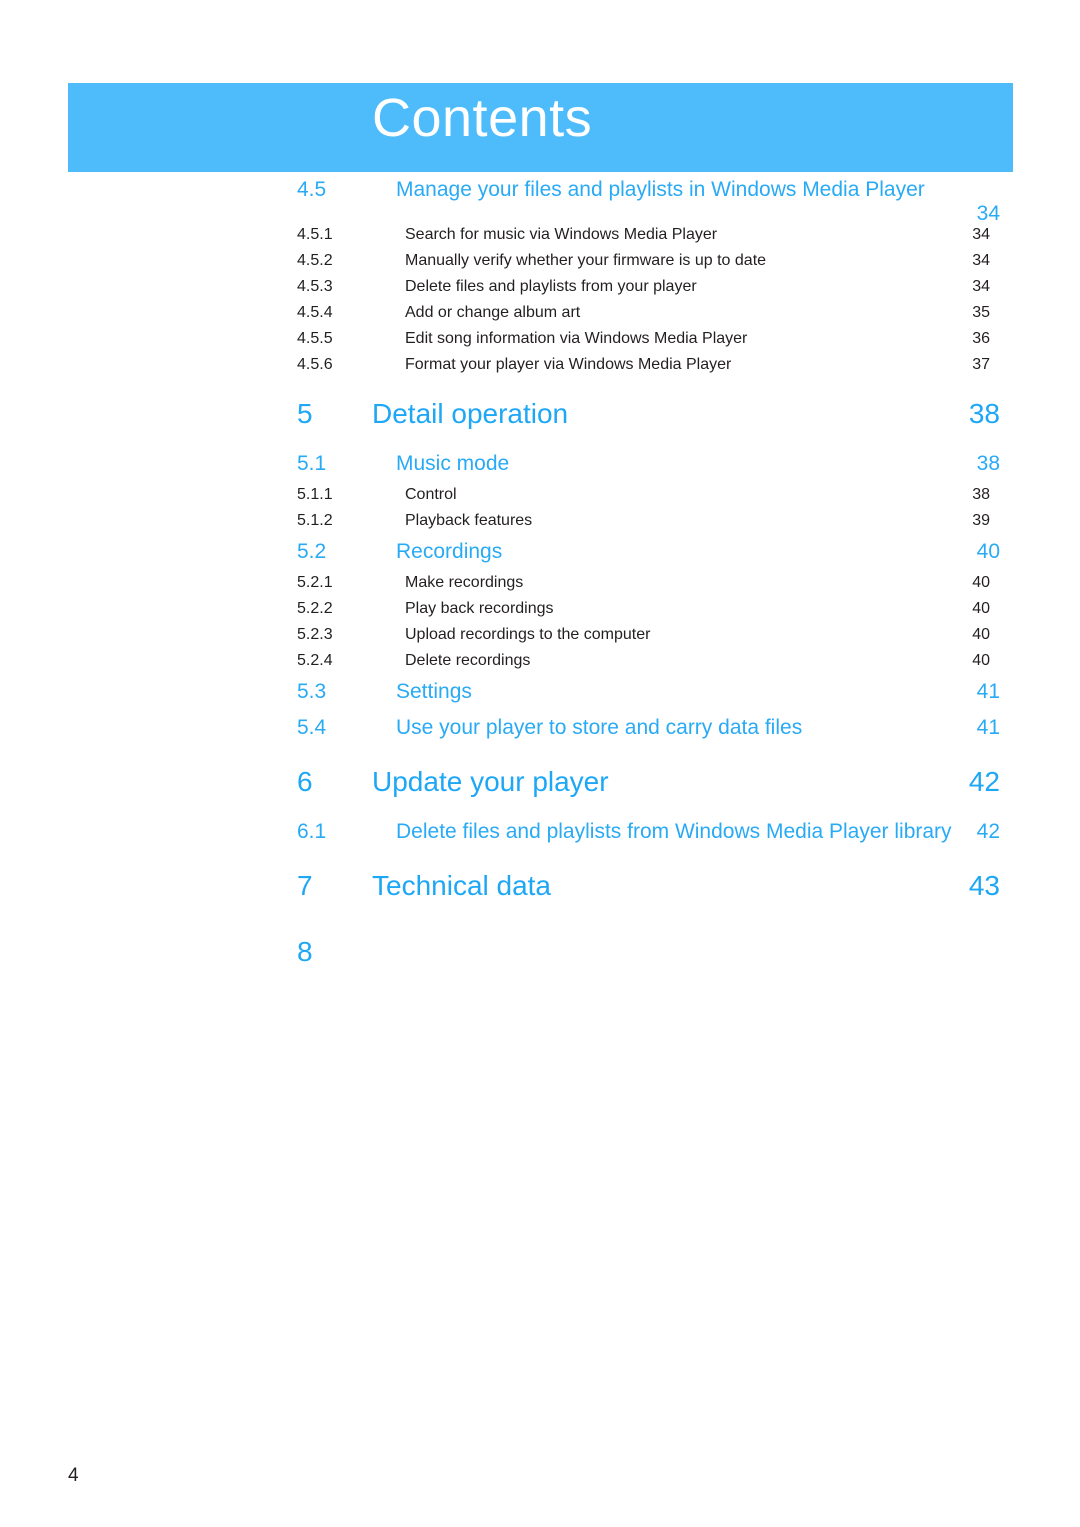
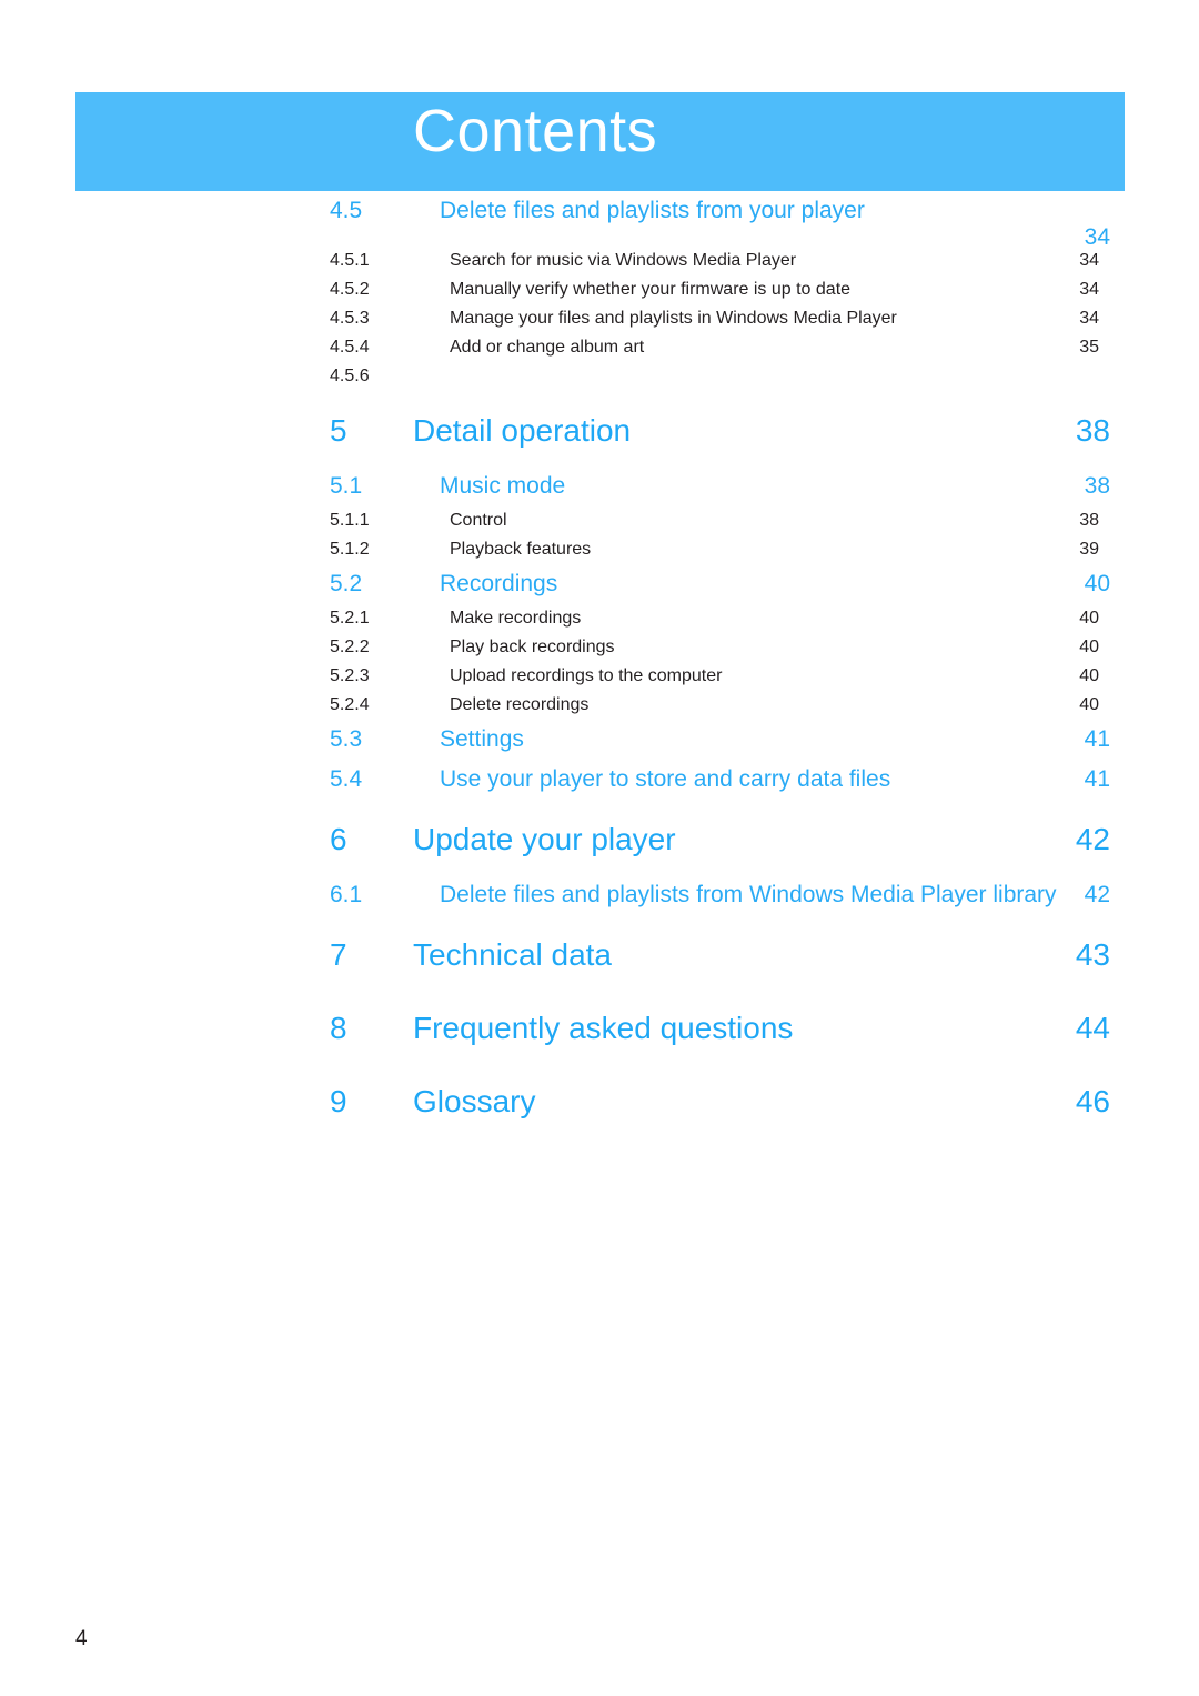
  Contents
  4.5
- Manage your files and playlists in Windows Media Player
+ Delete files and playlists from your player
  34
  4.5.1
  Search for music via Windows Media Player
  34
  4.5.2
  Manually verify whether your firmware is up to date
  34
  4.5.3
- Delete files and playlists from your player
+ Manage your files and playlists in Windows Media Player
  34
  4.5.4
  Add or change album art
  35
- 4.5.5
- Edit song information via Windows Media Player
- 36
  4.5.6
- Format your player via Windows Media Player
- 37
  5
  Detail operation
  38
  5.1
  Music mode
  38
  5.1.1
  Control
  38
  5.1.2
  Playback features
  39
  5.2
  Recordings
  40
  5.2.1
  Make recordings
  40
  5.2.2
  Play back recordings
  40
  5.2.3
  Upload recordings to the computer
  40
  5.2.4
  Delete recordings
  40
  5.3
  Settings
  41
  5.4
  Use your player to store and carry data files
  41
  6
  Update your player
  42
  6.1
  Delete files and playlists from Windows Media Player library
  42
  7
  Technical data
  43
  8
+ Frequently asked questions
+ 44
+ 9
+ Glossary
+ 46
  4
